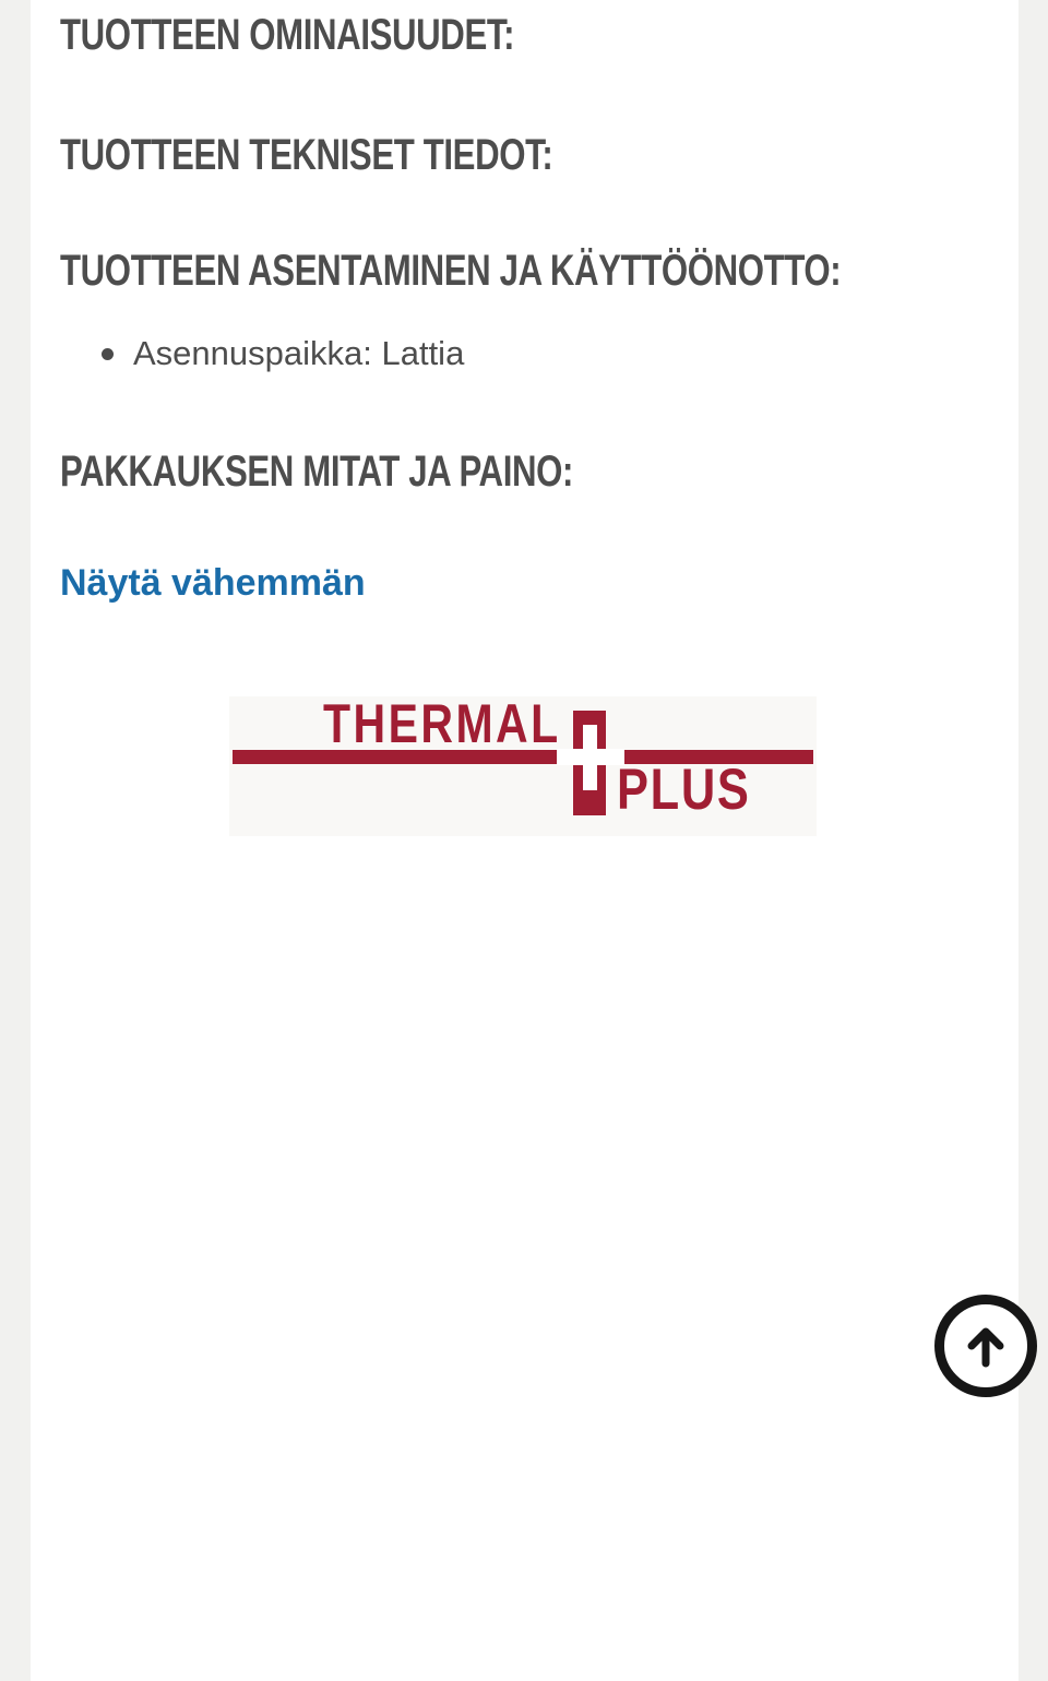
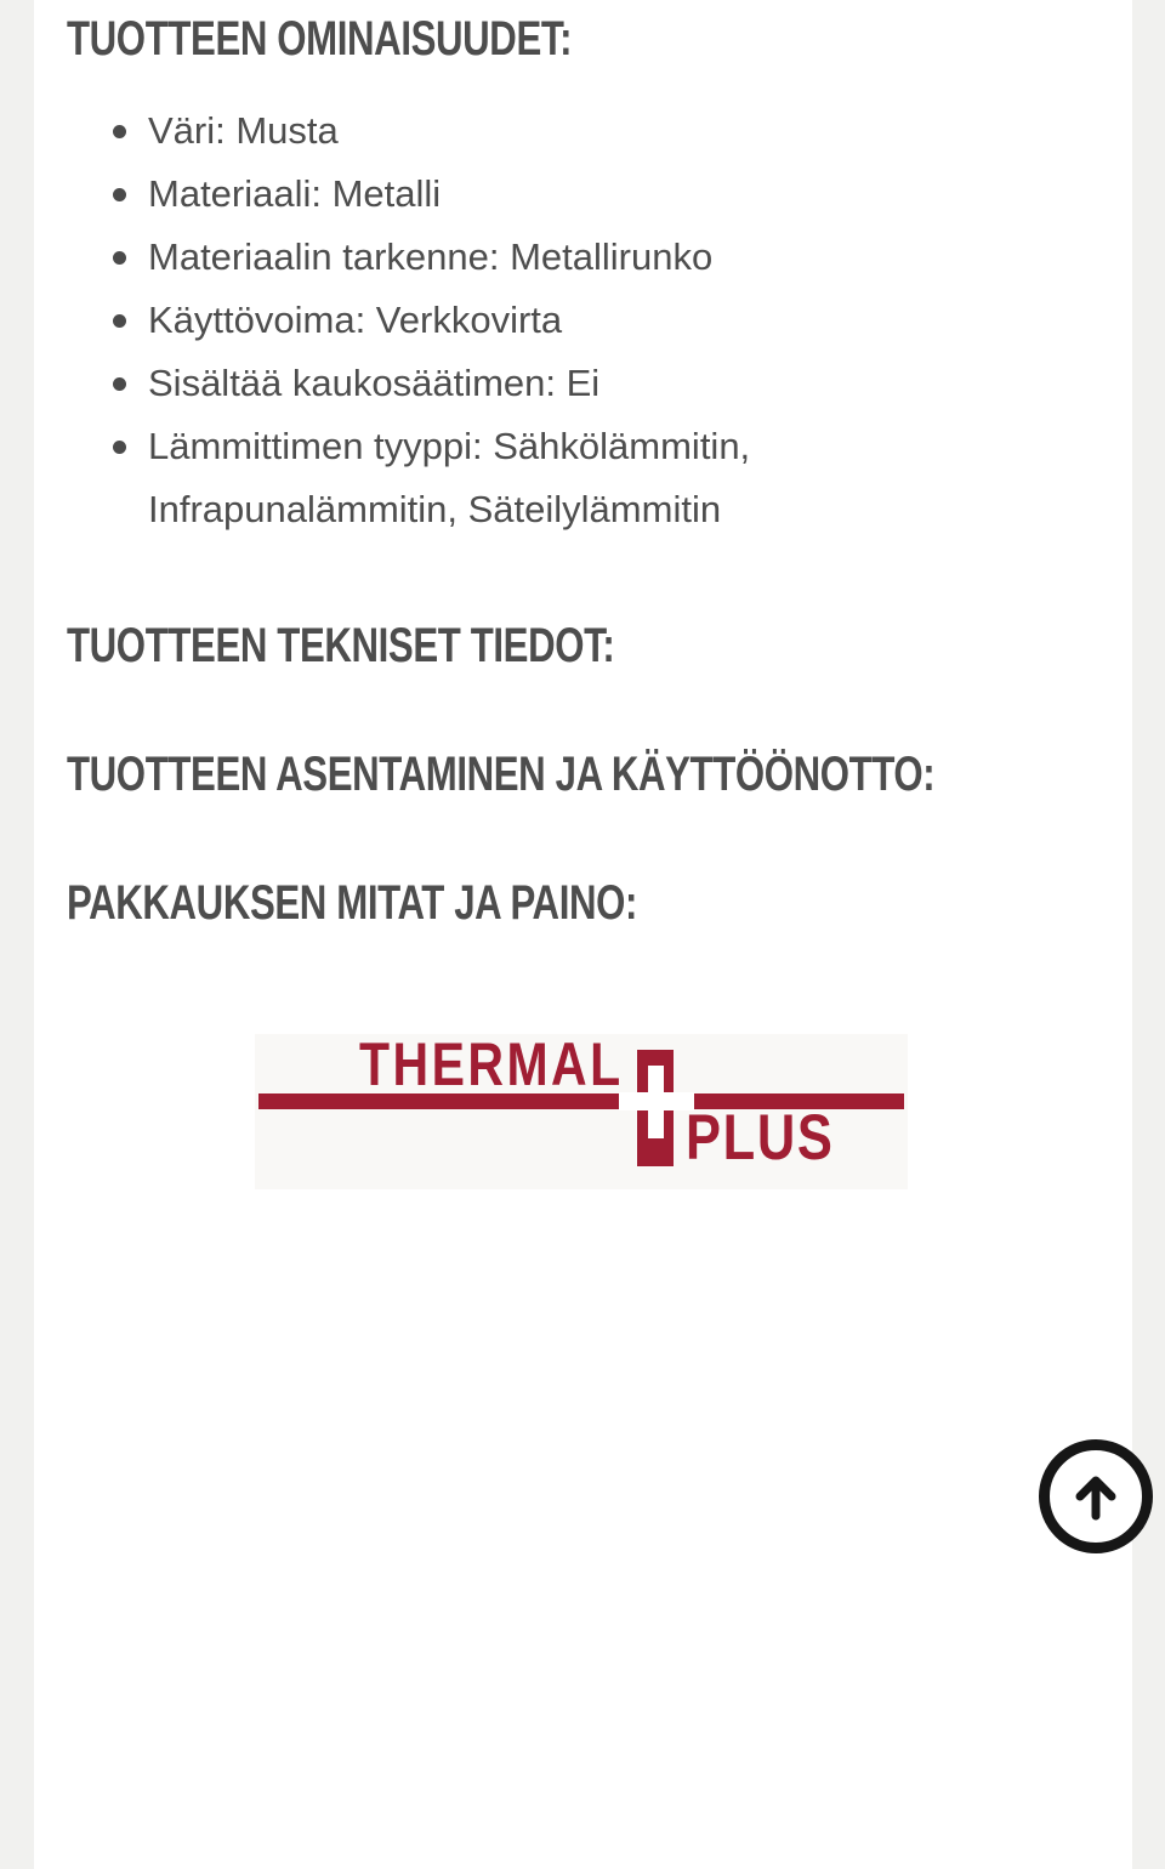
  TUOTTEEN OMINAISUUDET:
+ Väri: Musta
+ Materiaali: Metalli
+ Materiaalin tarkenne: Metallirunko
+ Käyttövoima: Verkkovirta
+ Sisältää kaukosäätimen: Ei
+ Lämmittimen tyyppi: Sähkölämmitin, Infrapunalämmitin, Säteilylämmitin
  TUOTTEEN TEKNISET TIEDOT:
  TUOTTEEN ASENTAMINEN JA KÄYTTÖÖNOTTO:
- Asennuspaikka: Lattia
  PAKKAUKSEN MITAT JA PAINO:
- Näytä vähemmän
  THERMAL
  PLUS
